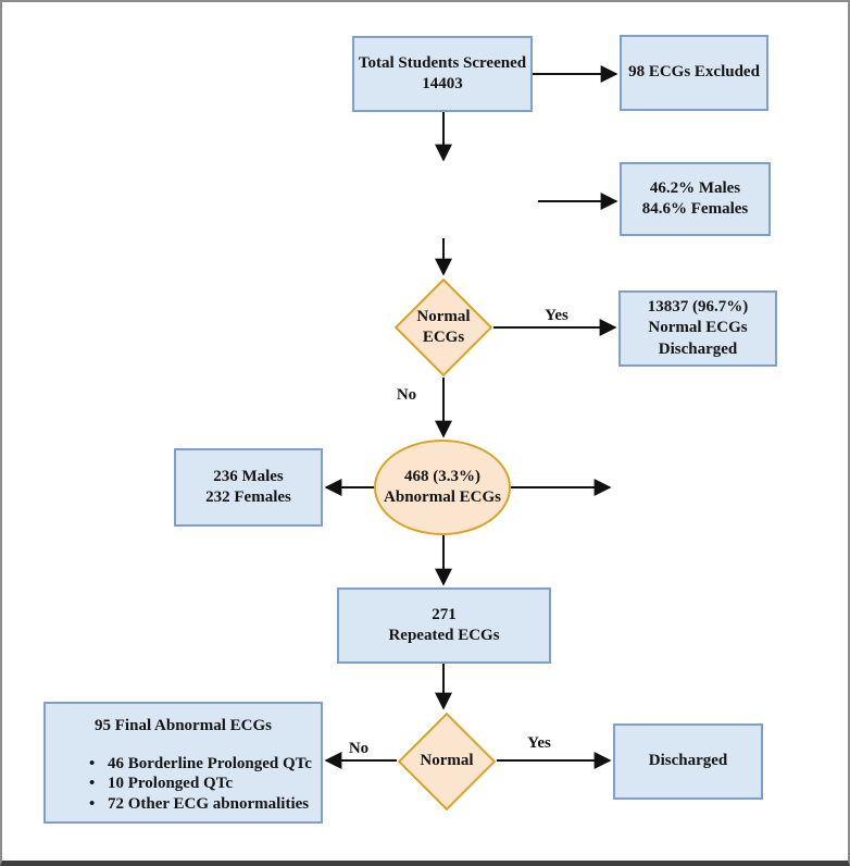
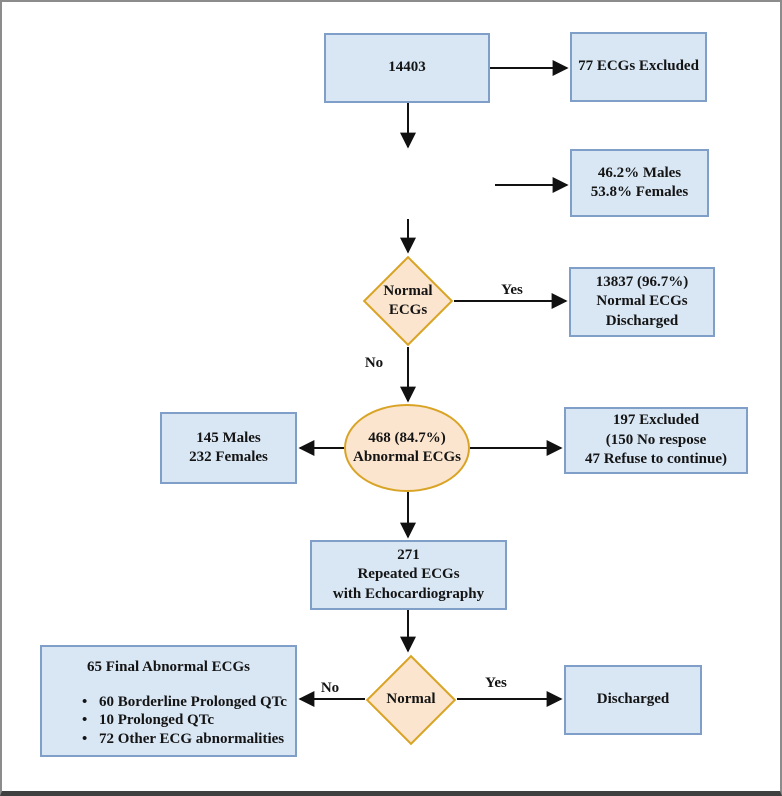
- Total Students Screened
  14403
- 98 ECGs Excluded
+ 77 ECGs Excluded
  46.2% Males
- 84.6% Females
+ 53.8% Females
  Normal
  ECGs
  13837 (96.7%)
  Normal ECGs
  Discharged
- 468 (3.3%)
+ 468 (84.7%)
  Abnormal ECGs
- 236 Males
+ 145 Males
  232 Females
+ 197 Excluded
+ (150 No respose
+ 47 Refuse to continue)
  271
  Repeated ECGs
+ with Echocardiography
- 95 Final Abnormal ECGs
+ 65 Final Abnormal ECGs
- 46 Borderline Prolonged QTc
+ 60 Borderline Prolonged QTc
  10 Prolonged QTc
  72 Other ECG abnormalities
  Normal
  Discharged
  Yes
  No
  No
  Yes
